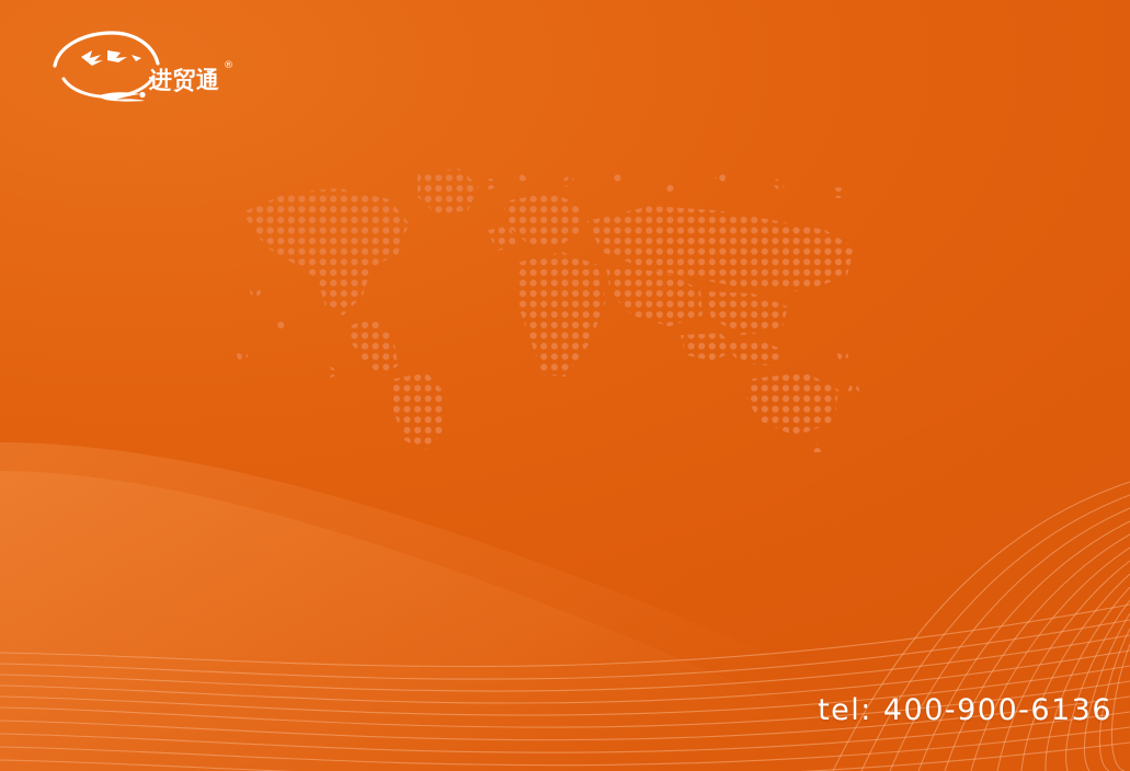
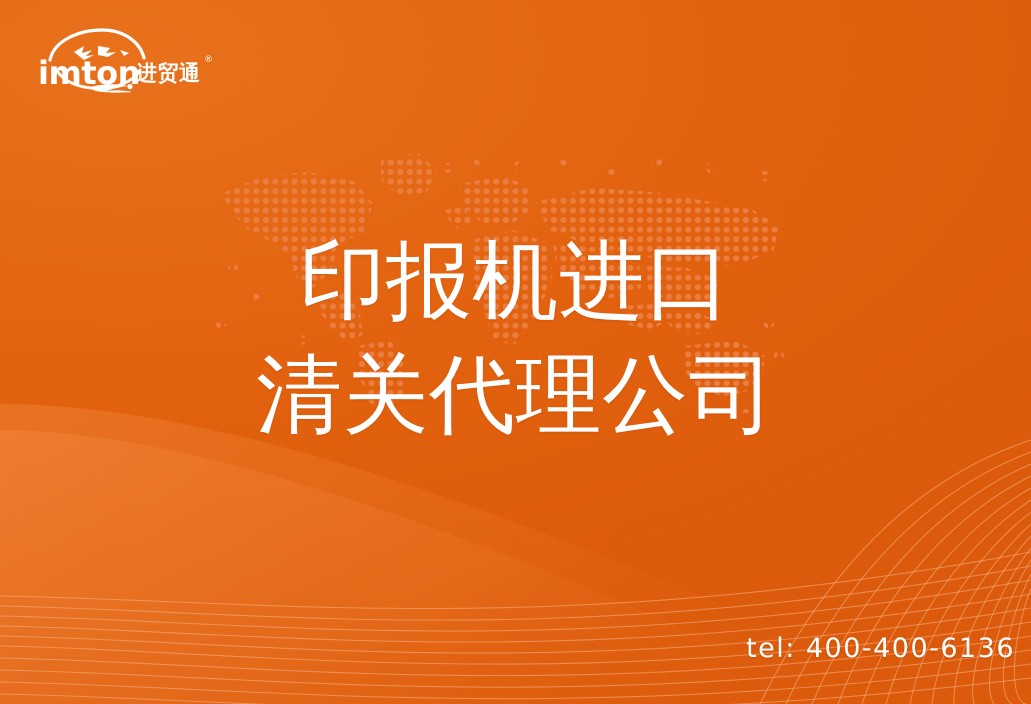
+ imton
  进贸通
  ®
+ 印报机进口
+ 清关代理公司
- tel: 400-900-6136
+ tel: 400-400-6136
